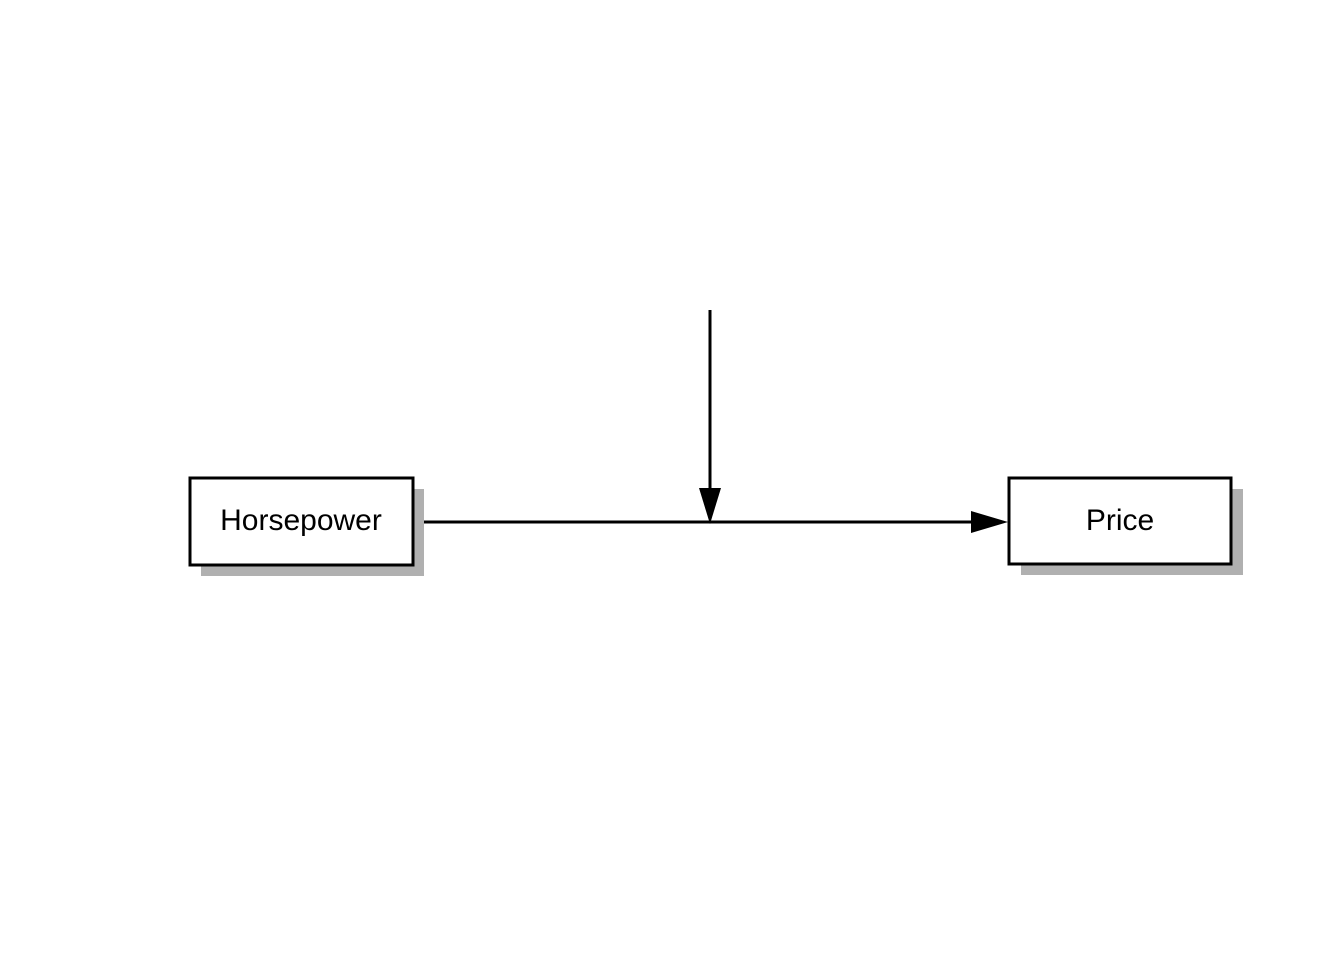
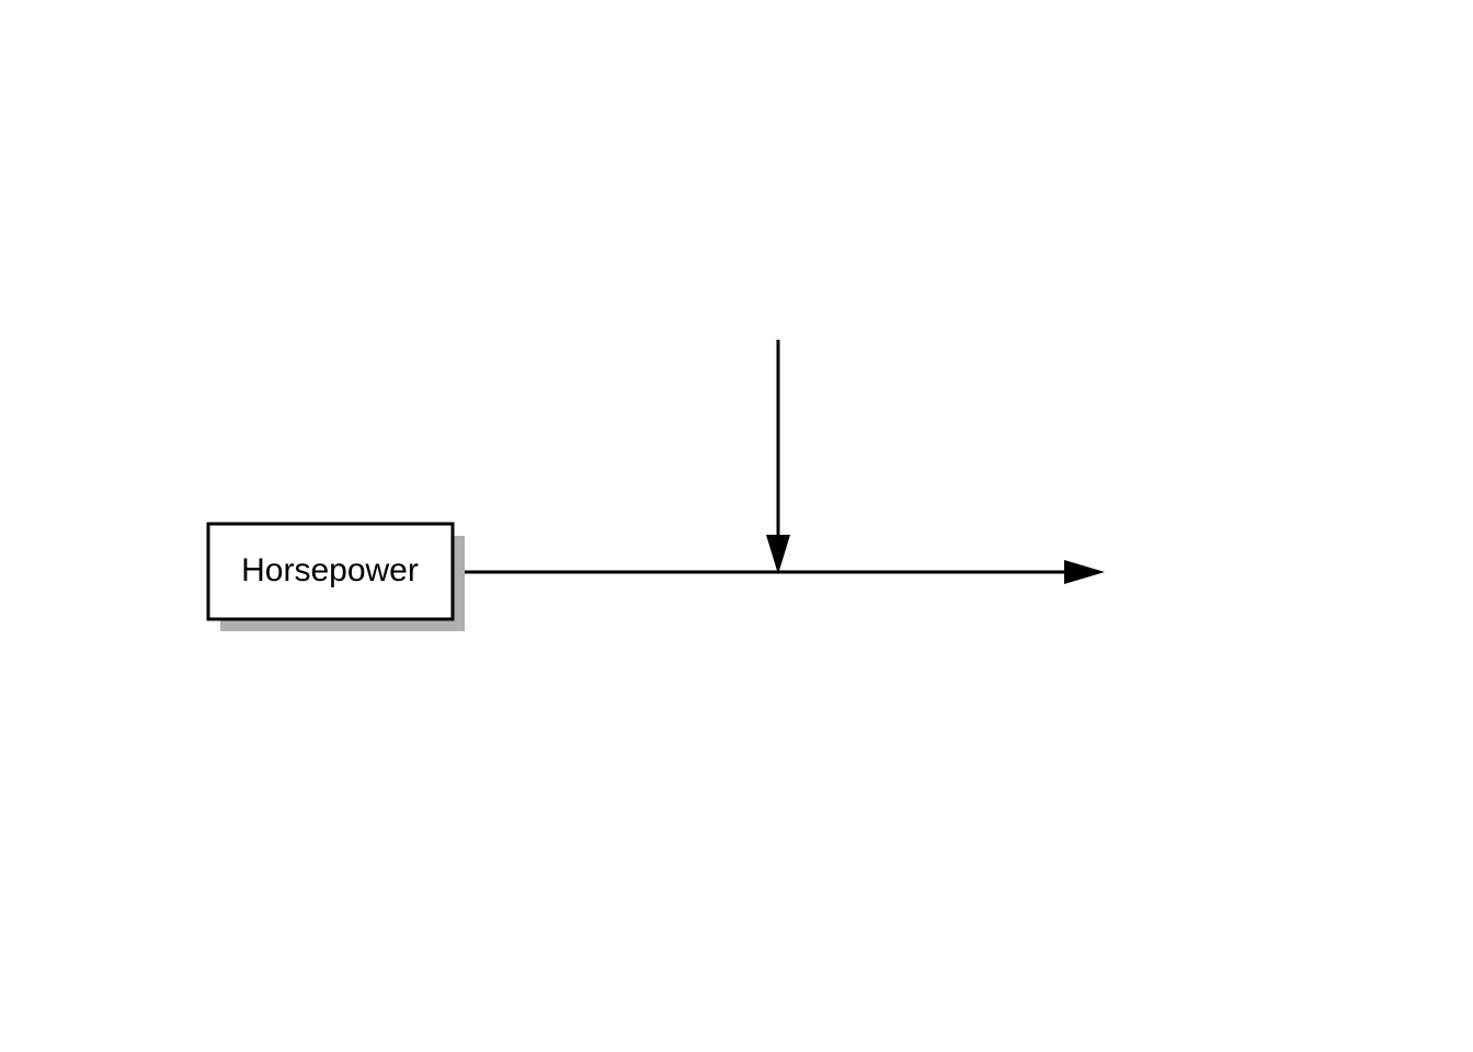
  Horsepower
- Price
